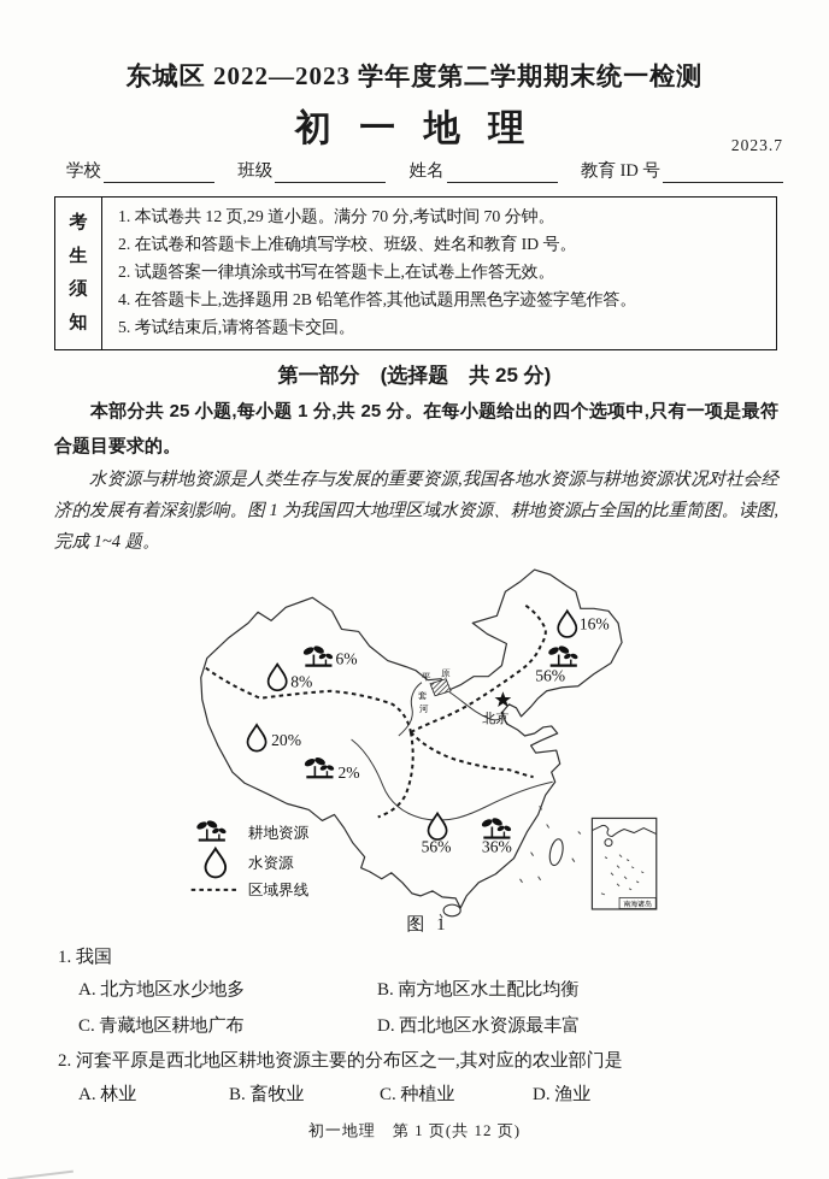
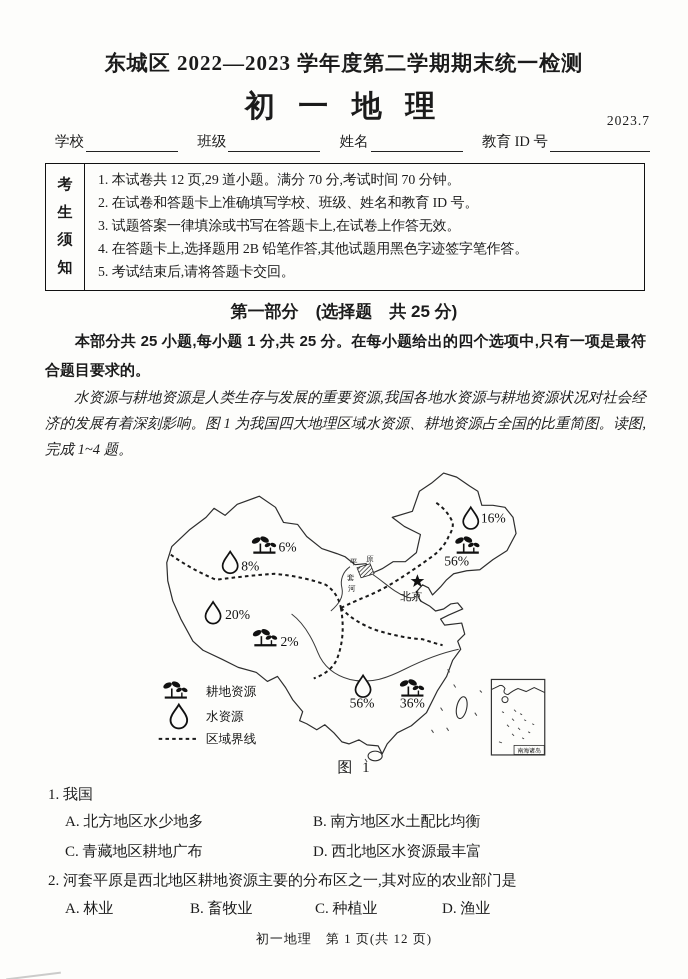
  东城区 2022—2023 学年度第二学期期末统一检测
  初 一 地 理
  2023.7
  学校
  班级
  姓名
  教育 ID 号
  考
  生
  须
  知
  1. 本试卷共 12 页,29 道小题。满分 70 分,考试时间 70 分钟。
  2. 在试卷和答题卡上准确填写学校、班级、姓名和教育 ID 号。
- 2. 试题答案一律填涂或书写在答题卡上,在试卷上作答无效。
+ 3. 试题答案一律填涂或书写在答题卡上,在试卷上作答无效。
  4. 在答题卡上,选择题用 2B 铅笔作答,其他试题用黑色字迹签字笔作答。
  5. 考试结束后,请将答题卡交回。
  第一部分 (选择题 共 25 分)
  本部分共 25 小题,每小题 1 分,共 25 分。在每小题给出的四个选项中,只有一项是最符合题目要求的。
  水资源与耕地资源是人类生存与发展的重要资源,我国各地水资源与耕地资源状况对社会经济的发展有着深刻影响。图 1 为我国四大地理区域水资源、耕地资源占全国的比重简图。读图,完成 1~4 题。
  平
  原
  套
  河
  北京
  6%
  8%
  20%
  2%
  16%
  56%
  56%
  36%
  耕地资源
  水资源
  区域界线
  图 1
  1. 我国
  A. 北方地区水少地多
  B. 南方地区水土配比均衡
  C. 青藏地区耕地广布
  D. 西北地区水资源最丰富
  2. 河套平原是西北地区耕地资源主要的分布区之一,其对应的农业部门是
  A. 林业
  B. 畜牧业
  C. 种植业
  D. 渔业
  初一地理 第 1 页(共 12 页)
